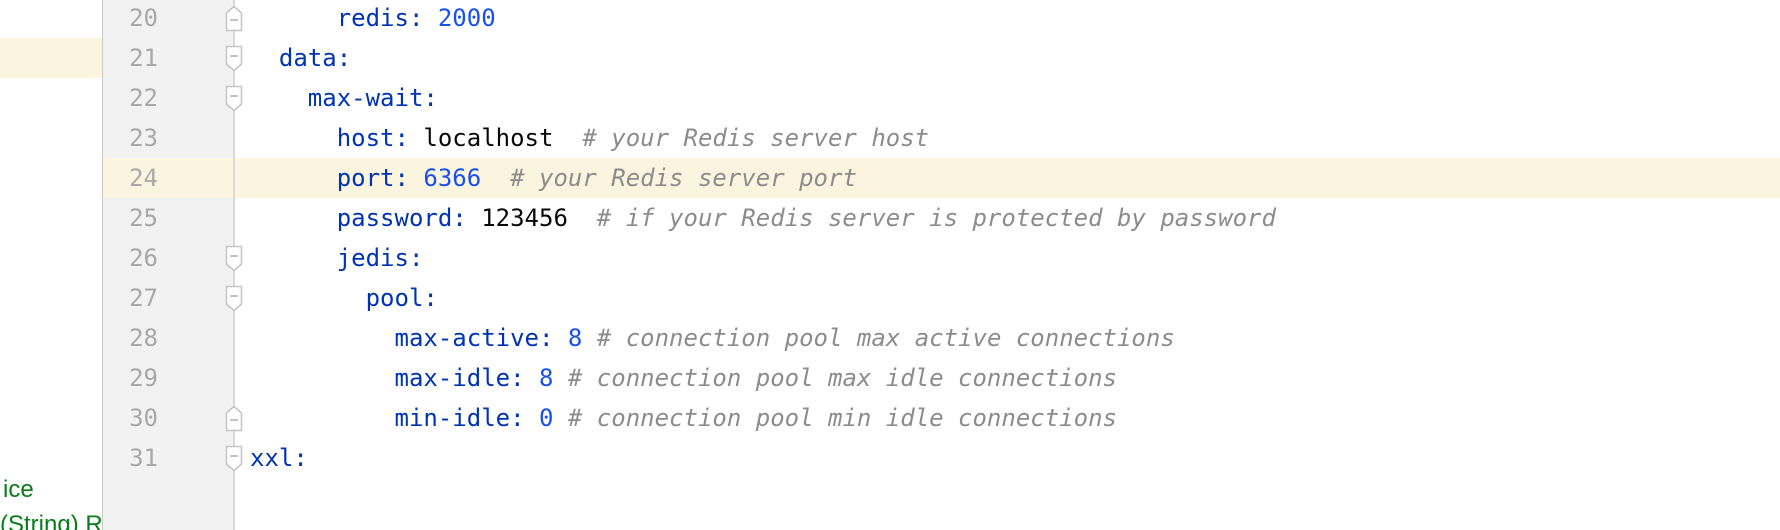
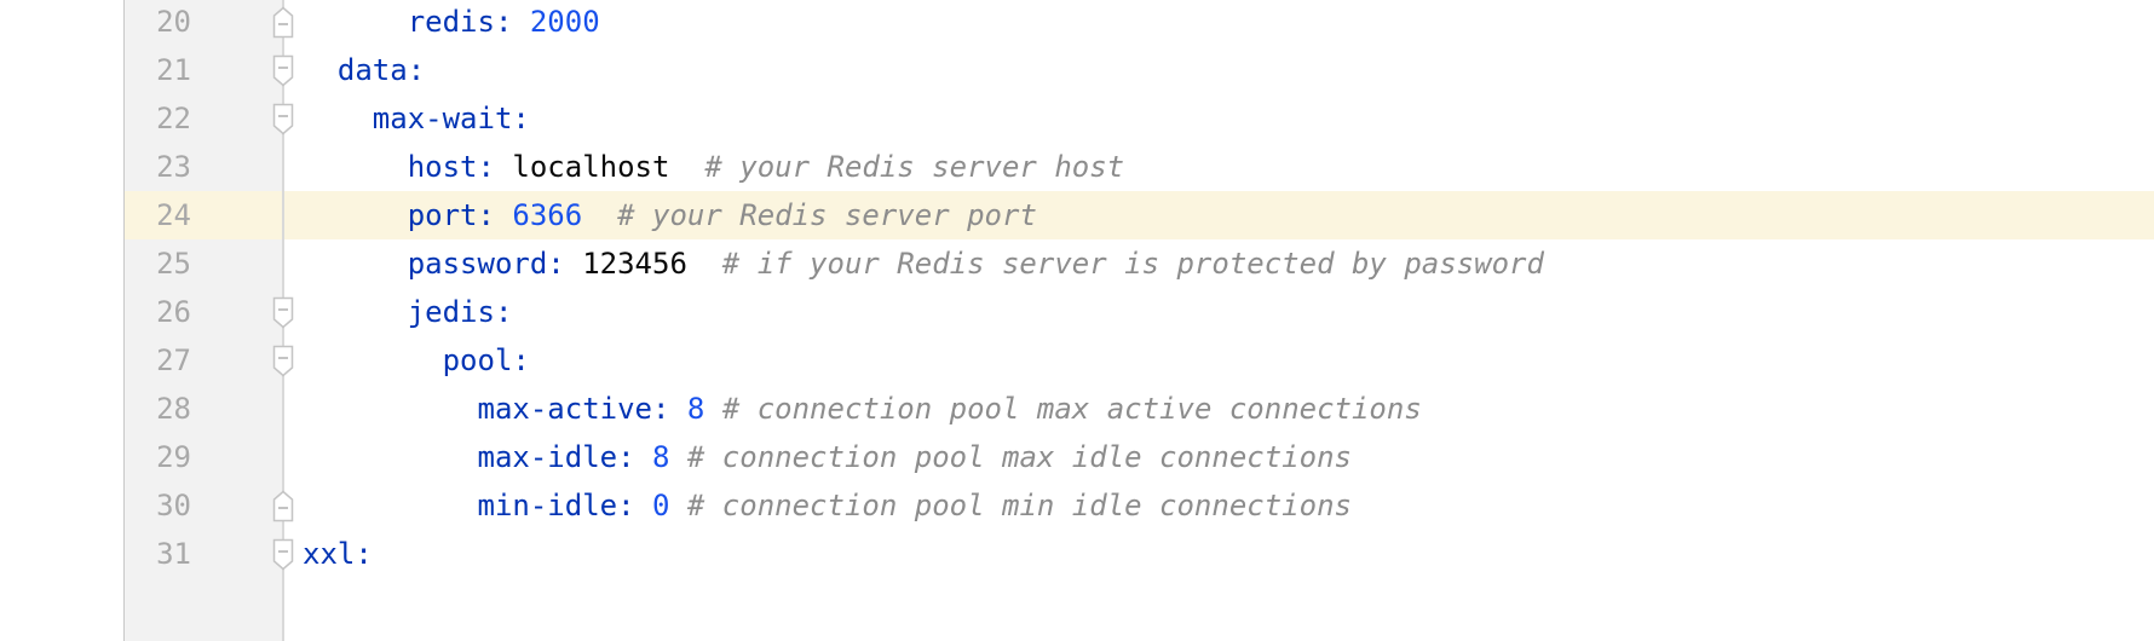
- ice
- (String) R
  20
  redis: 2000
  21
  data:
  22
  max-wait:
  23
  host: localhost # your Redis server host
  24
  port: 6366 # your Redis server port
  25
  password: 123456 # if your Redis server is protected by password
  26
  jedis:
  27
  pool:
  28
  max-active: 8 # connection pool max active connections
  29
  max-idle: 8 # connection pool max idle connections
  30
  min-idle: 0 # connection pool min idle connections
  31
  xxl:
